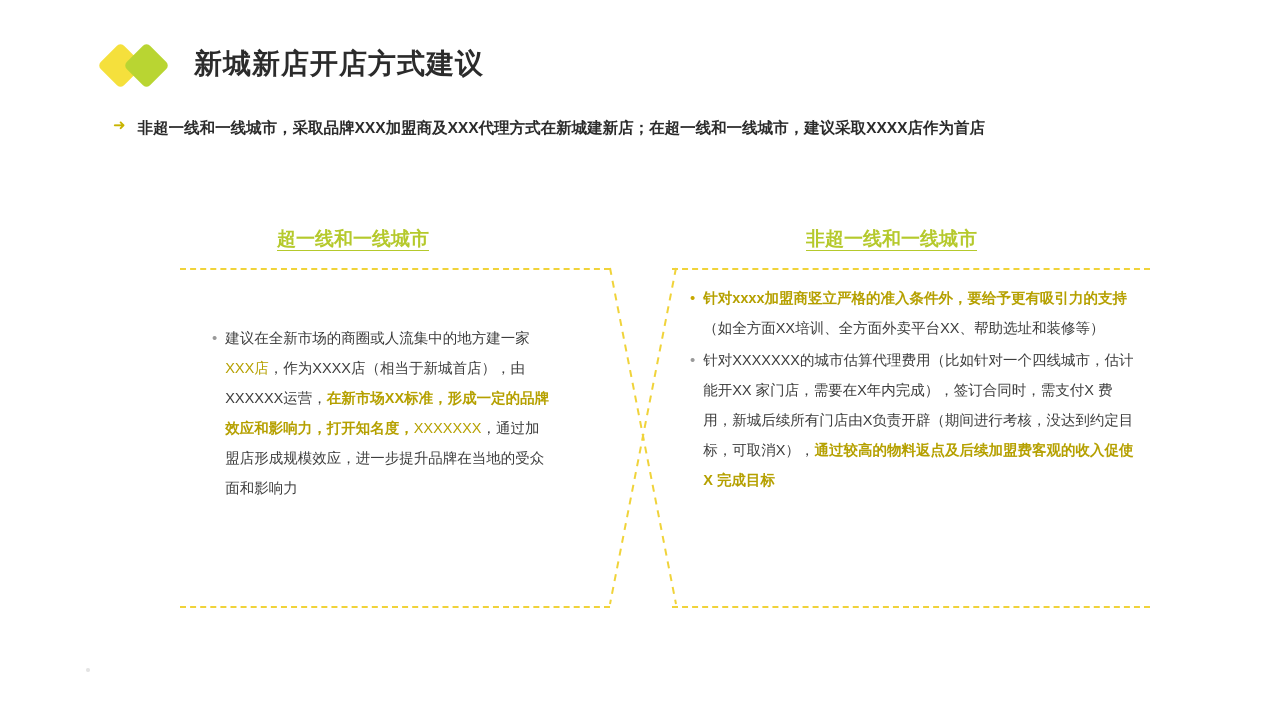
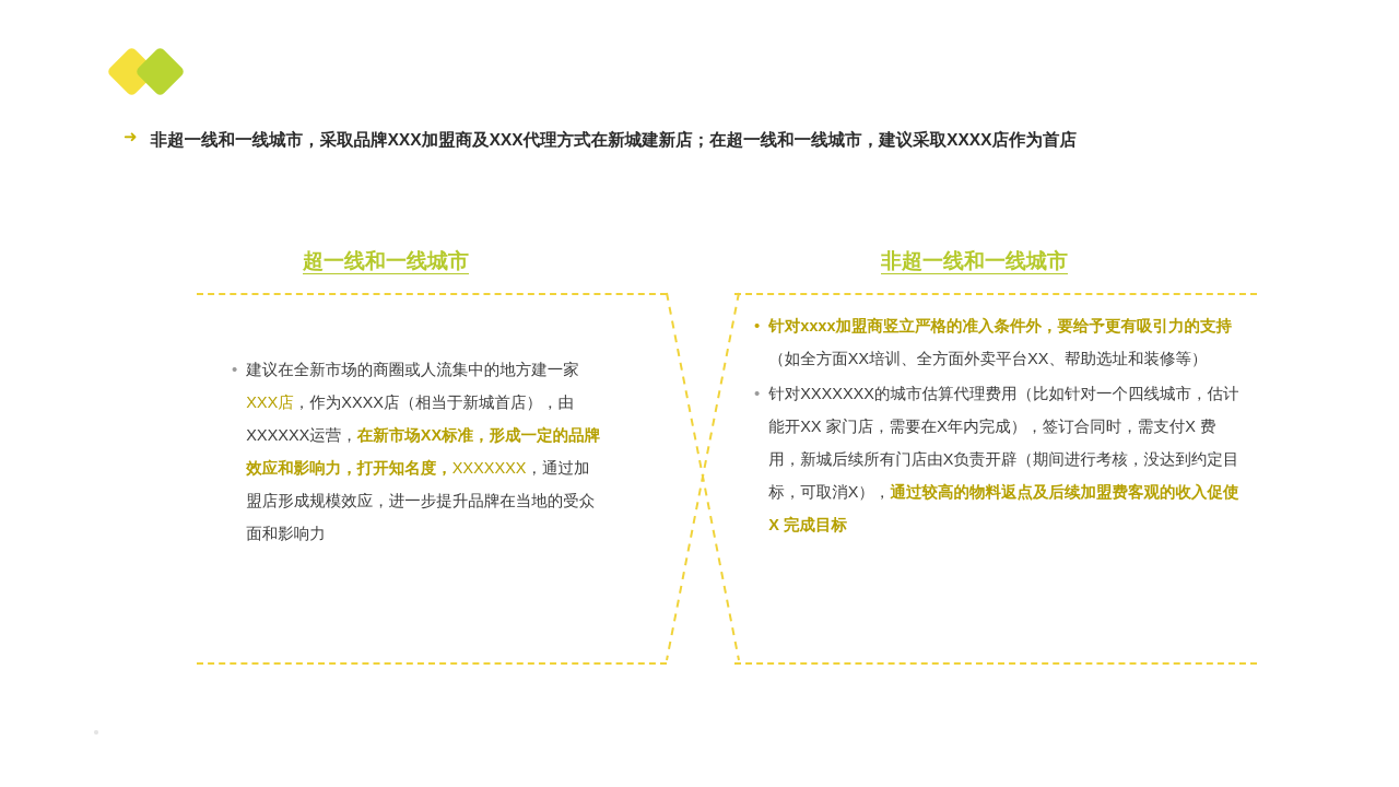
- 新城新店开店方式建议
  ➜
  非超一线和一线城市，采取品牌XXX加盟商及XXX代理方式在新城建新店；在超一线和一线城市，建议采取XXXX店作为首店
  超一线和一线城市
  非超一线和一线城市
  •
  建议在全新市场的商圈或人流集中的地方建一家XXX店，作为XXXX店（相当于新城首店），由XXXXXX运营，在新市场XX标准，形成一定的品牌效应和影响力，打开知名度，XXXXXXX，通过加盟店形成规模效应，进一步提升品牌在当地的受众面和影响力
  •
  针对xxxx加盟商竖立严格的准入条件外，要给予更有吸引力的支持（如全方面XX培训、全方面外卖平台XX、帮助选址和装修等）
  •
  针对XXXXXXX的城市估算代理费用（比如针对一个四线城市，估计能开XX 家门店，需要在X年内完成），签订合同时，需支付X 费用，新城后续所有门店由X负责开辟（期间进行考核，没达到约定目标，可取消X），通过较高的物料返点及后续加盟费客观的收入促使X 完成目标
